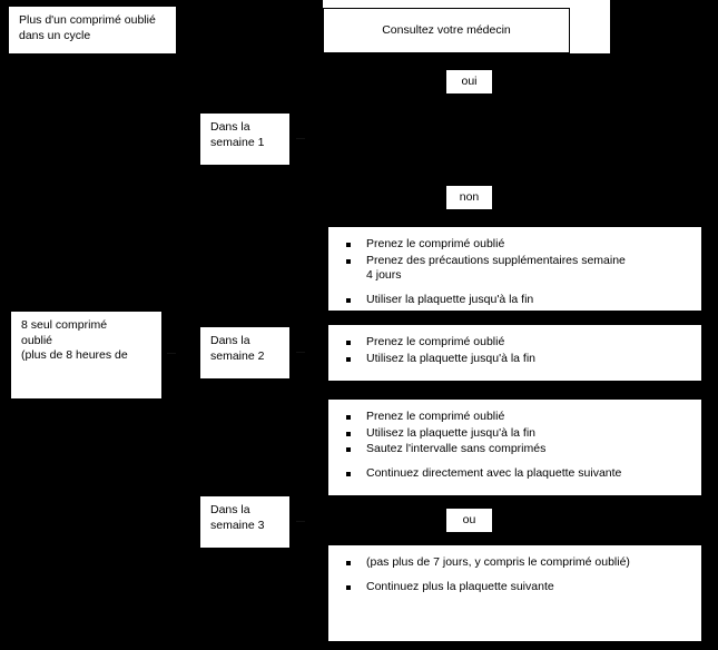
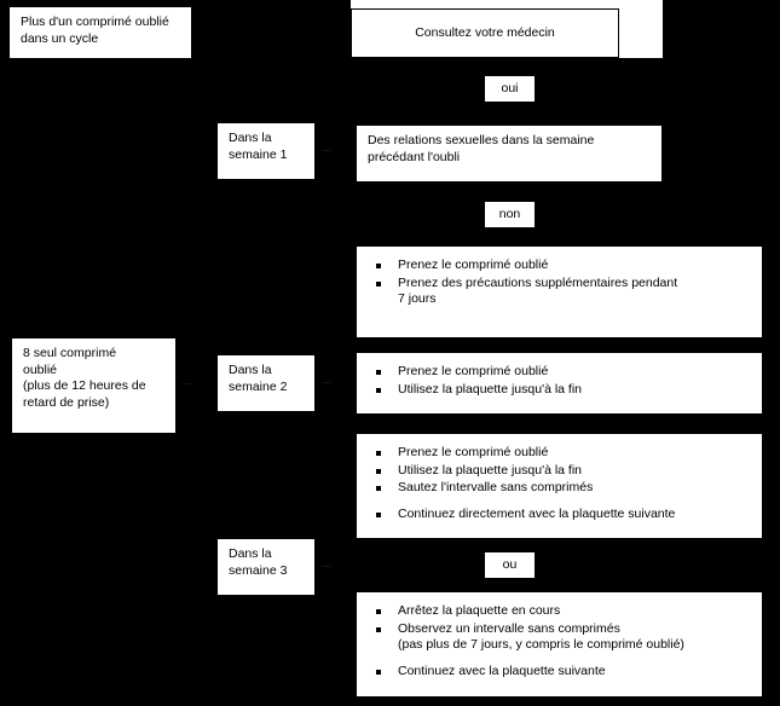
  Plus d'un comprimé oublié
  dans un cycle
  Consultez votre médecin
  oui
  Dans la
  semaine 1
+ Des relations sexuelles dans la semaine
+ précédant l'oubli
  non
  Prenez le comprimé oublié
- Prenez des précautions supplémentaires semaine
+ Prenez des précautions supplémentaires pendant
- 4 jours
+ 7 jours
- Utiliser la plaquette jusqu'à la fin
  8 seul comprimé
  oublié
- (plus de 8 heures de
+ (plus de 12 heures de
+ retard de prise)
  Dans la
  semaine 2
  Prenez le comprimé oublié
  Utilisez la plaquette jusqu'à la fin
  Prenez le comprimé oublié
  Utilisez la plaquette jusqu'à la fin
  Sautez l'intervalle sans comprimés
  Continuez directement avec la plaquette suivante
  Dans la
  semaine 3
  ou
+ Arrêtez la plaquette en cours
+ Observez un intervalle sans comprimés
  (pas plus de 7 jours, y compris le comprimé oublié)
- Continuez plus la plaquette suivante
+ Continuez avec la plaquette suivante
